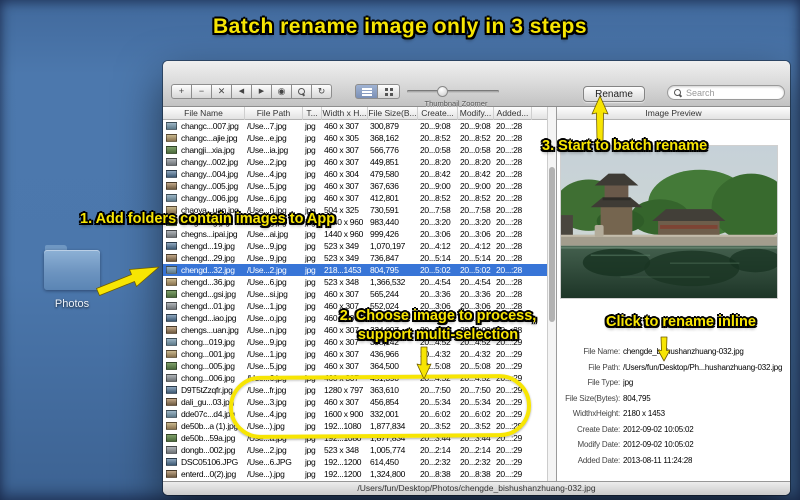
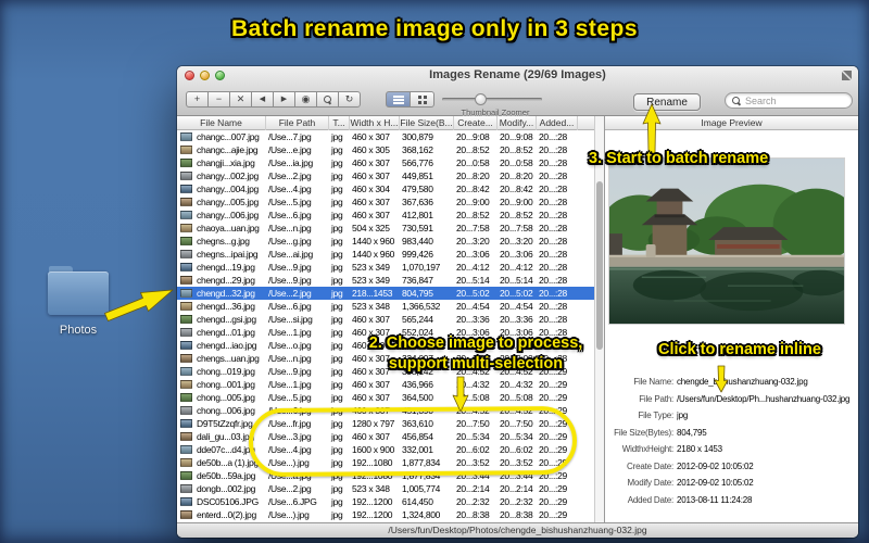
  Batch rename image only in 3 steps
  Photos
+ Images Rename (29/69 Images)
  +
  −
  ✕
  ◉
  ↻
  Thumbnail Zoomer
  Rename
  Search
  File Name
  File Path
  T...
  Width x H...
  File Size(B...
  Create...
  Modify...
  Added...
  changc...007.jpg
  /Use...7.jpg
  jpg
  460 x 307
  300,879
  20...9:08
  20...9:08
  20...:28
  changc...ajie.jpg
  /Use...e.jpg
  jpg
  460 x 305
  368,162
  20...8:52
  20...8:52
  20...:28
  changji...xia.jpg
  /Use...ia.jpg
  jpg
  460 x 307
  566,776
  20...0:58
  20...0:58
  20...:28
  changy...002.jpg
  /Use...2.jpg
  jpg
  460 x 307
  449,851
  20...8:20
  20...8:20
  20...:28
  changy...004.jpg
  /Use...4.jpg
  jpg
  460 x 304
  479,580
  20...8:42
  20...8:42
  20...:28
  changy...005.jpg
  /Use...5.jpg
  jpg
  460 x 307
  367,636
  20...9:00
  20...9:00
  20...:28
  changy...006.jpg
  /Use...6.jpg
  jpg
  460 x 307
  412,801
  20...8:52
  20...8:52
  20...:28
  chaoya...uan.jpg
  /Use...n.jpg
  jpg
  504 x 325
  730,591
  20...7:58
  20...7:58
  20...:28
  chegns...g.jpg
  /Use...g.jpg
  jpg
  1440 x 960
  983,440
  20...3:20
  20...3:20
  20...:28
  chegns...ipai.jpg
  /Use...ai.jpg
  jpg
  1440 x 960
  999,426
  20...3:06
  20...3:06
  20...:28
  chengd...19.jpg
  /Use...9.jpg
  jpg
  523 x 349
  1,070,197
  20...4:12
  20...4:12
  20...:28
  chengd...29.jpg
  /Use...9.jpg
  jpg
  523 x 349
  736,847
  20...5:14
  20...5:14
  20...:28
  chengd...32.jpg
  /Use...2.jpg
  jpg
  218...1453
  804,795
  20...5:02
  20...5:02
  20...:28
  chengd...36.jpg
  /Use...6.jpg
  jpg
  523 x 348
  1,366,532
  20...4:54
  20...4:54
  20...:28
  chengd...gsi.jpg
  /Use...si.jpg
  jpg
  460 x 307
  565,244
  20...3:36
  20...3:36
  20...:28
  chengd...01.jpg
  /Use...1.jpg
  jpg
  460 x 307
  552,024
  20...3:06
  20...3:06
  20...:28
  chengd...iao.jpg
  /Use...o.jpg
  jpg
  460 x 307
  565,279
  20...3:26
  20...3:26
  20...:28
  chengs...uan.jpg
  /Use...n.jpg
  jpg
  460 x 307
  324,097
  20...3:00
  20...3:00
  20...:28
  chong...019.jpg
  /Use...9.jpg
  jpg
  460 x 307
  398,142
  20...4:52
  20...4:52
  20...:29
  chong...001.jpg
  /Use...1.jpg
  jpg
  460 x 307
  436,966
  ...4:32
  20...4:32
  20...:29
  chong...005.jpg
  /Use...5.jpg
  jpg
  460 x 307
  364,500
  20...5:08
  20...:29
  chong...006.jpg
  /Use...6.jpg
  jpg
  460 x 307
  451,390
  20...4:52
  20...4:52
  20...:29
  D9T5tZzqfr.jpg
  /Use...fr.jpg
  jpg
  1280 x 797
  363,610
  20...7:50
  20...7:50
  20...:29
  dali_gu...03.jpg
  /Use...3.jpg
  jpg
  460 x 307
  456,854
  20...5:34
  20...5:34
  20...:29
  dde07c...d4.jpg
  /Use...4.jpg
  jpg
  1600 x 900
  332,001
  20...6:02
  20...6:02
  20...:29
  de50b...a (1).jpg
  /Use...).jpg
  jpg
  192...1080
  1,877,834
  20...3:52
  20...3:52
  20...:29
  de50b...59a.jpg
  /Use...a.jpg
  jpg
  192...1080
  1,877,834
  20...3:44
  20...3:44
  20...:29
  dongb...002.jpg
  /Use...2.jpg
  jpg
  523 x 348
  1,005,774
  20...2:14
  20...2:14
  20...:29
  DSC05106.JPG
  /Use...6.JPG
  jpg
  192...1200
  614,450
  20...2:32
  20...2:32
  20...:29
  enterd...0(2).jpg
  /Use...).jpg
  jpg
  192...1200
  1,324,800
  20...8:38
  20...8:38
  20...:29
  Image Preview
  File Name:
  chengde_ushanzhuang-032.jpg
  File Path:
  /Users/fun/Desktop/Ph...hushanzhuang-032.jpg
  File Type:
  jpg
  File Size(Bytes):
  804,795
  WidthxHeight:
  2180 x 1453
  Create Date:
  2012-09-02 10:05:02
  Modify Date:
  2012-09-02 10:05:02
  Added Date:
  2013-08-11 11:24:28
  /Users/fun/Desktop/Photos/chengde_bishushanzhuang-032.jpg
- 1. Add folders contain images to App
  2. Choose image to process,
  support multi-selection
  3. Start to batch rename
  Click to rename inline
